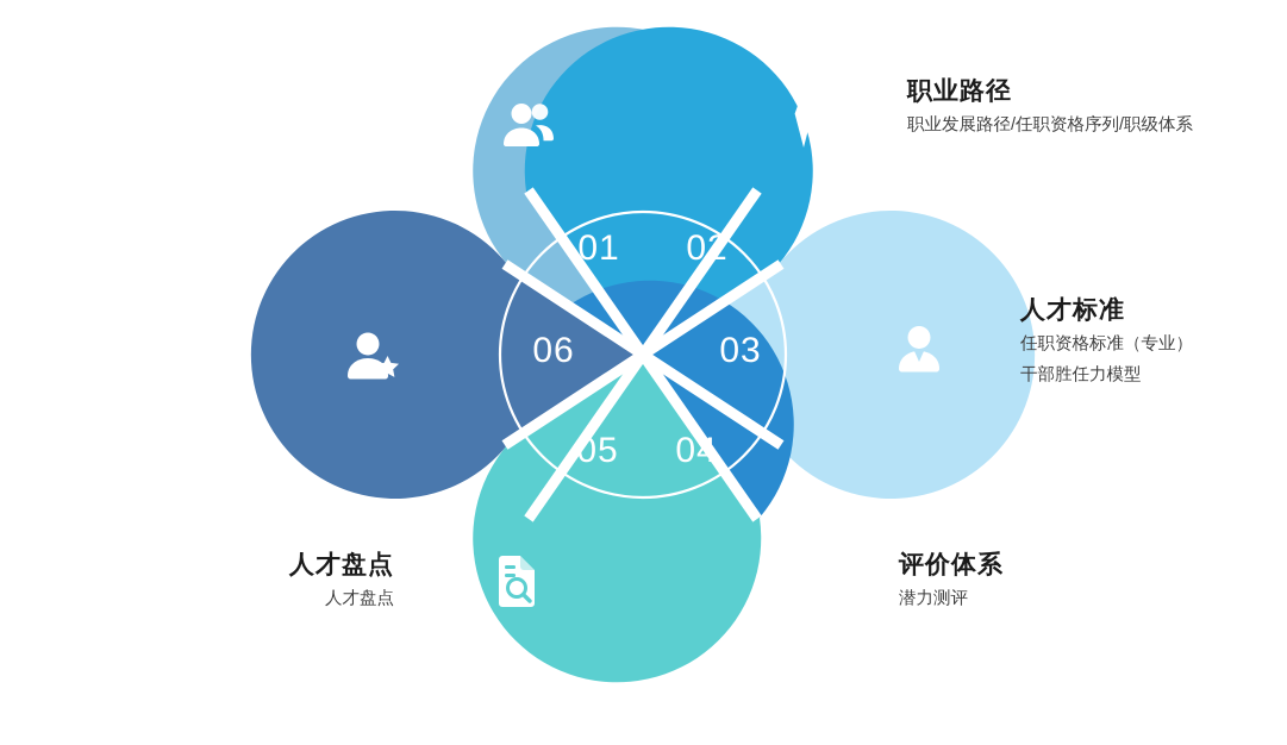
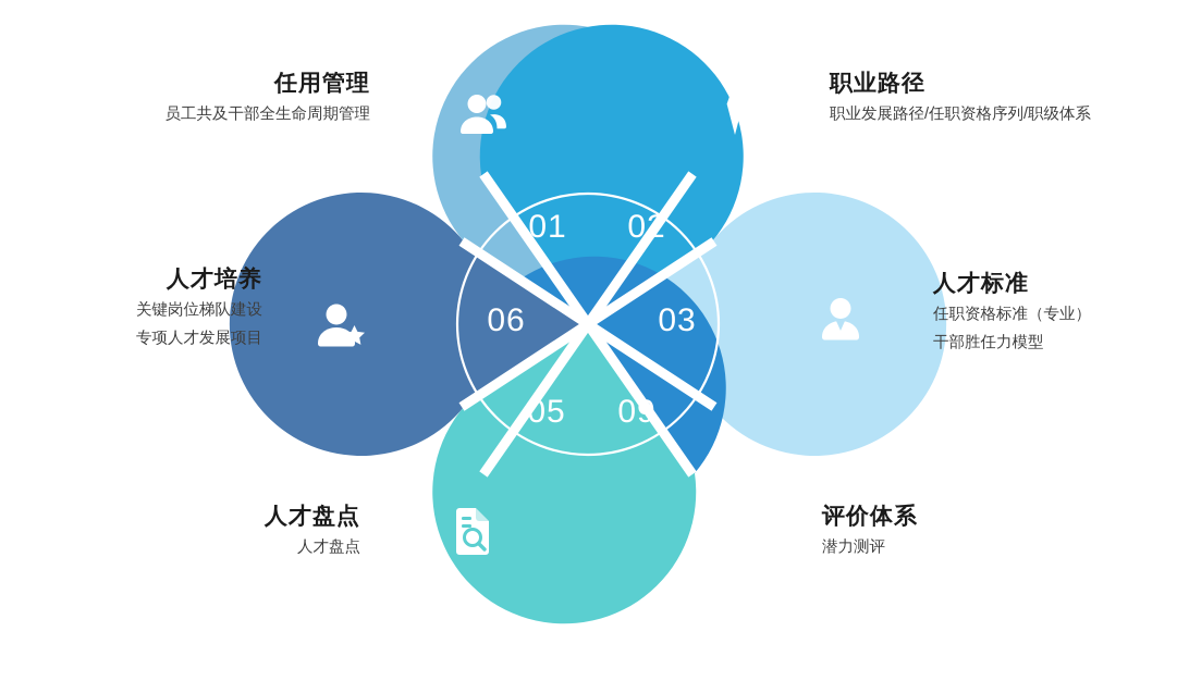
  01
  02
  03
- 04
+ 09
  05
  06
+ 任用管理
+ 员工共及干部全生命周期管理
  职业路径
  职业发展路径/任职资格序列/职级体系
  人才标准
  任职资格标准（专业）
  干部胜任力模型
  评价体系
  潜力测评
  人才盘点
  人才盘点
+ 人才培养
+ 关键岗位梯队建设
+ 专项人才发展项目
